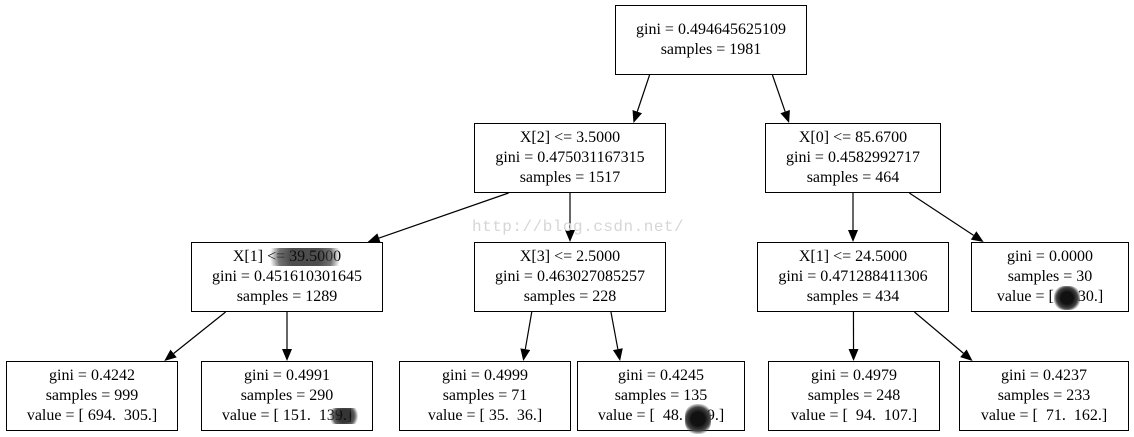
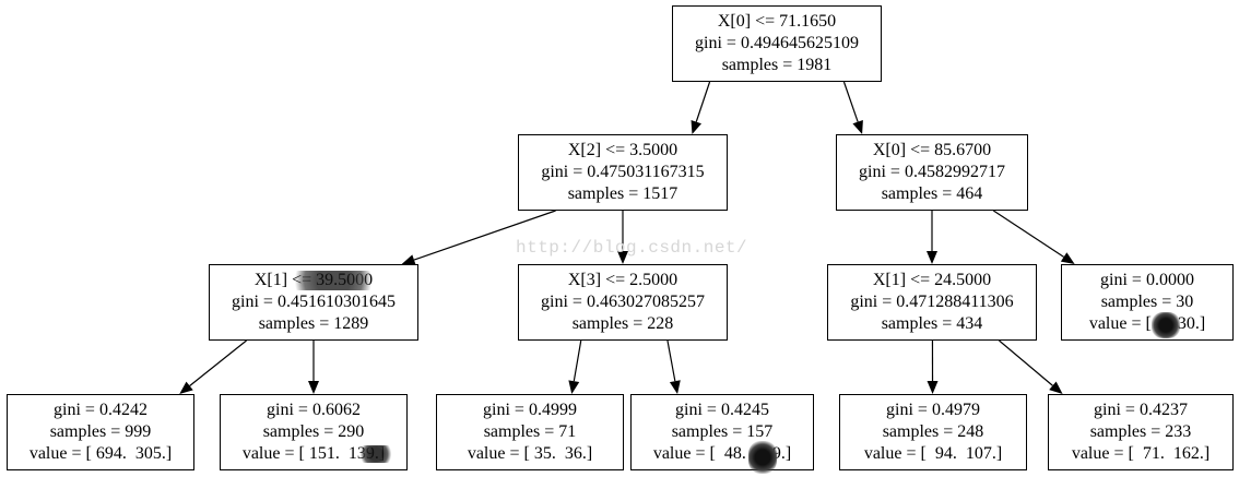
  http://blog.csdn.net/
+ X[0] <= 71.1650
  gini = 0.494645625109
  samples = 1981
  X[2] <= 3.5000
  gini = 0.475031167315
  samples = 1517
  X[0] <= 85.6700
  gini = 0.4582992717
  samples = 464
  X[1] <= 39.5000
  gini = 0.451610301645
  samples = 1289
  X[3] <= 2.5000
  gini = 0.463027085257
  samples = 228
  X[1] <= 24.5000
  gini = 0.471288411306
  samples = 434
  gini = 0.0000
  samples = 30
  value = [ 30.]
  gini = 0.4242
  samples = 999
  value = [ 694. 305.]
- gini = 0.4991
+ gini = 0.6062
  samples = 290
  value = [ 151. 139.]
  gini = 0.4999
  samples = 71
  value = [ 35. 36.]
  gini = 0.4245
- samples = 135
+ samples = 157
  value = [ 48..]
  gini = 0.4979
  samples = 248
  value = [ 94. 107.]
  gini = 0.4237
  samples = 233
  value = [ 71. 162.]
